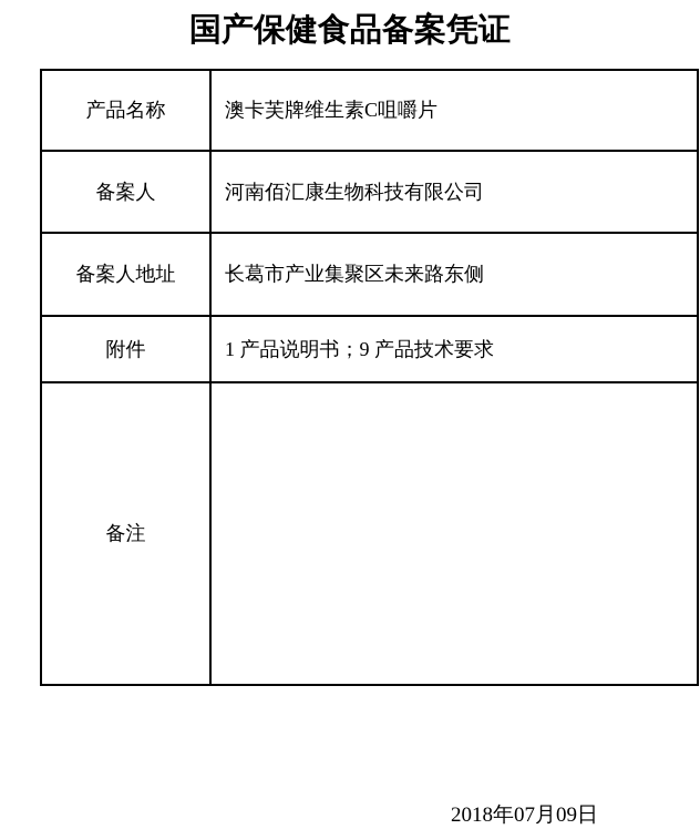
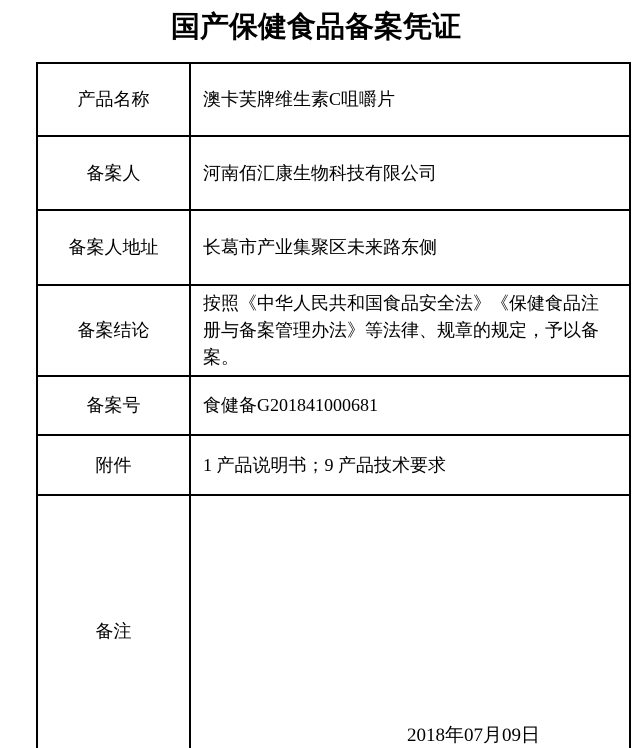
  国产保健食品备案凭证
  产品名称	澳卡芙牌维生素C咀嚼片
  备案人	河南佰汇康生物科技有限公司
  备案人地址	长葛市产业集聚区未来路东侧
+ 备案结论	按照《中华人民共和国食品安全法》《保健食品注册与备案管理办法》等法律、规章的规定，予以备案。
+ 备案号	食健备G201841000681
  附件	1 产品说明书；9 产品技术要求
  备注
  2018年07月09日
